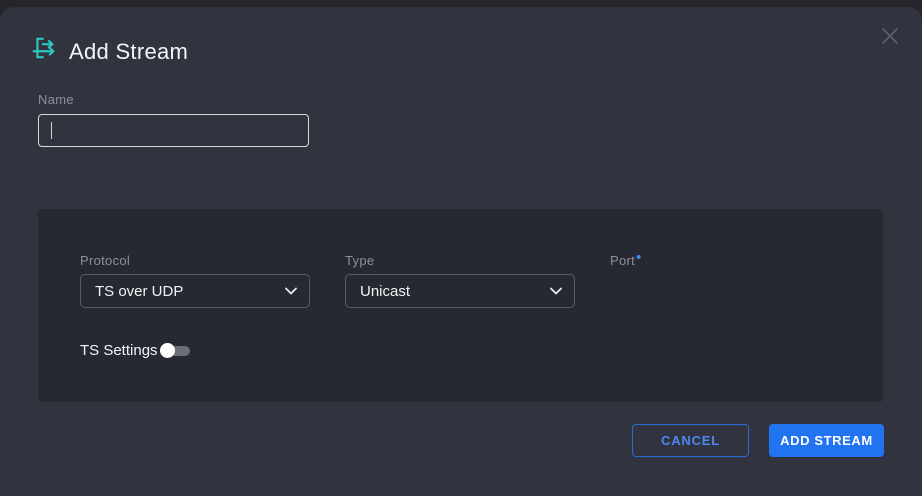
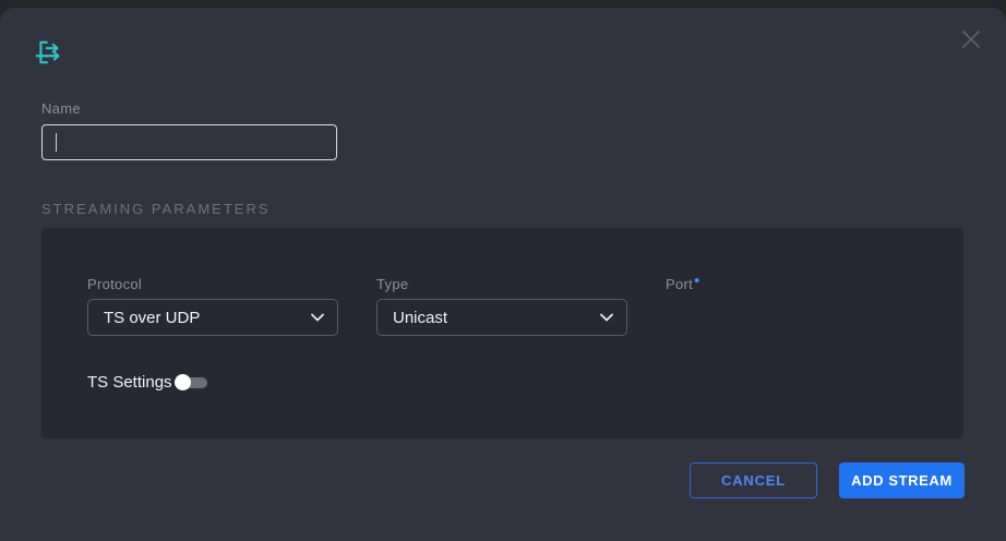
- Add Stream
  Name
+ STREAMING PARAMETERS
  Protocol
  Type
  Port•
  TS over UDP
  Unicast
  TS Settings
  CANCEL
  ADD STREAM
